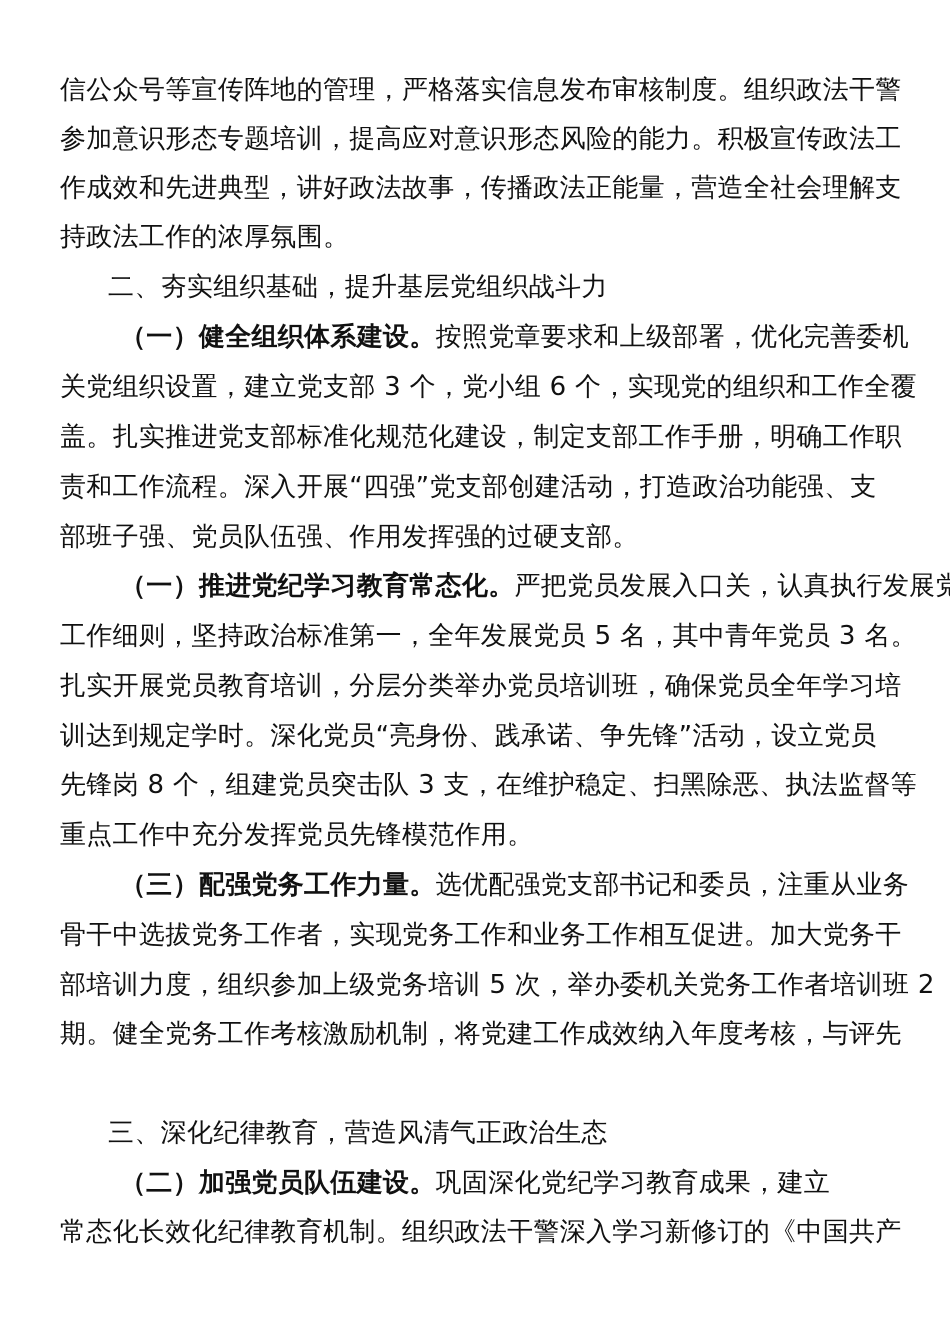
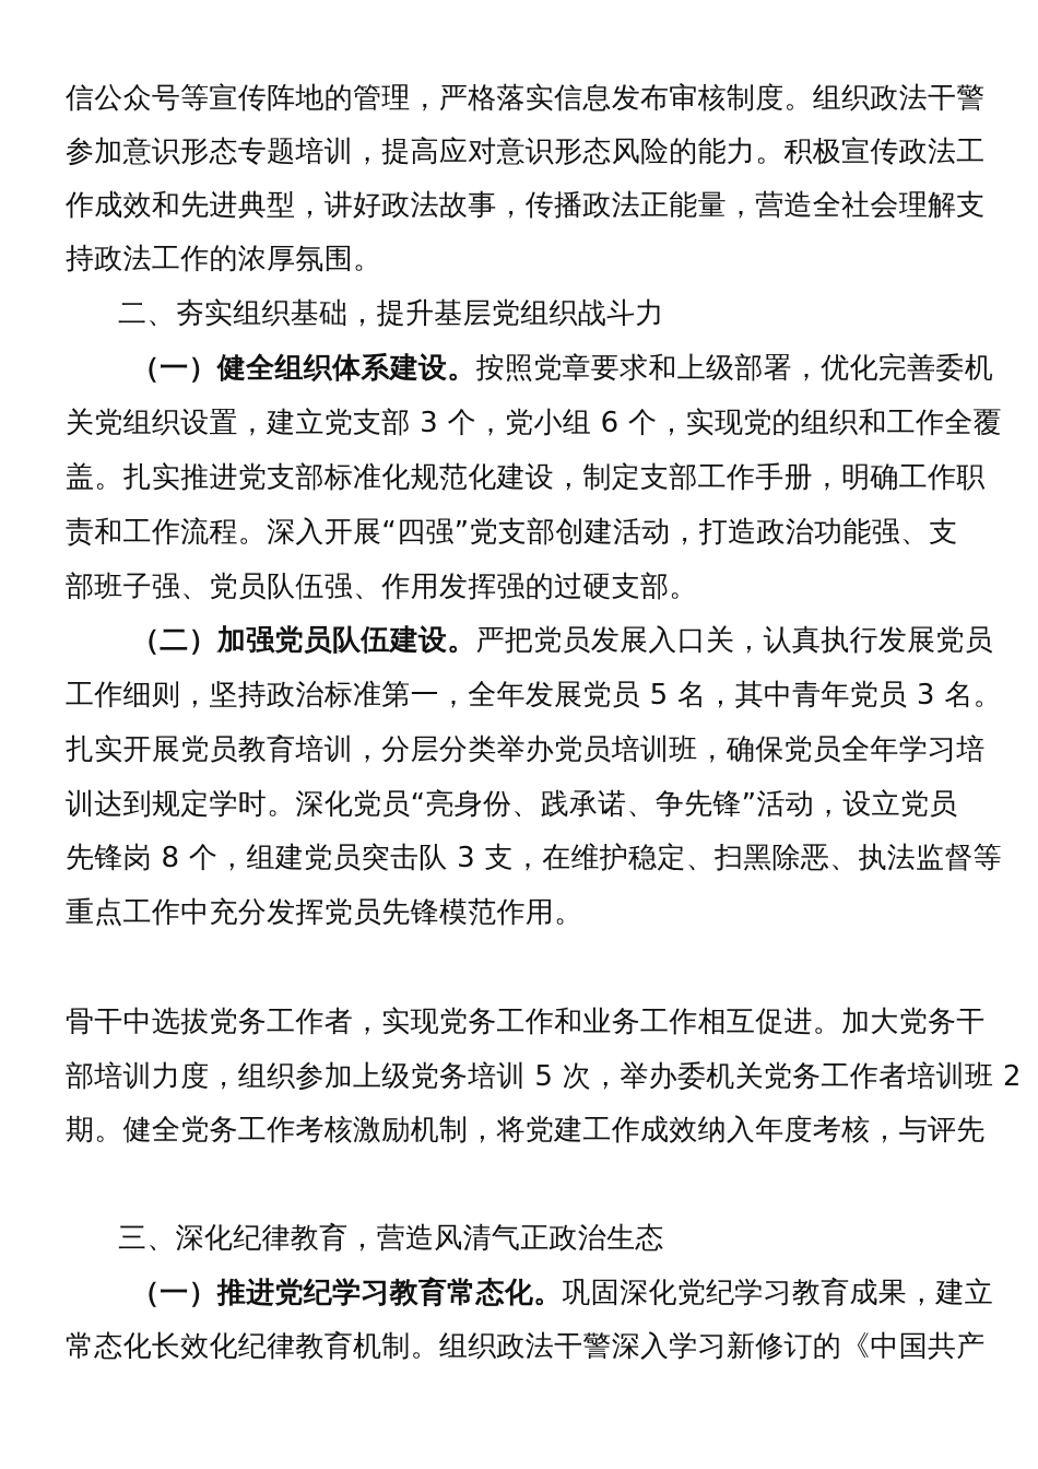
  信公众号等宣传阵地的管理，严格落实信息发布审核制度。组织政法干警
  参加意识形态专题培训，提高应对意识形态风险的能力。积极宣传政法工
  作成效和先进典型，讲好政法故事，传播政法正能量，营造全社会理解支
  持政法工作的浓厚氛围。
  二、夯实组织基础，提升基层党组织战斗力
  （一）健全组织体系建设。按照党章要求和上级部署，优化完善委机
  关党组织设置，建立党支部 3 个，党小组 6 个，实现党的组织和工作全覆
  盖。扎实推进党支部标准化规范化建设，制定支部工作手册，明确工作职
  责和工作流程。深入开展“四强”党支部创建活动，打造政治功能强、支
  部班子强、党员队伍强、作用发挥强的过硬支部。
- （一）推进党纪学习教育常态化。严把党员发展入口关，认真执行发展党
+ （二）加强党员队伍建设。严把党员发展入口关，认真执行发展党员
  工作细则，坚持政治标准第一，全年发展党员 5 名，其中青年党员 3 名。
  扎实开展党员教育培训，分层分类举办党员培训班，确保党员全年学习培
  训达到规定学时。深化党员“亮身份、践承诺、争先锋”活动，设立党员
  先锋岗 8 个，组建党员突击队 3 支，在维护稳定、扫黑除恶、执法监督等
  重点工作中充分发挥党员先锋模范作用。
- （三）配强党务工作力量。选优配强党支部书记和委员，注重从业务
  骨干中选拔党务工作者，实现党务工作和业务工作相互促进。加大党务干
  部培训力度，组织参加上级党务培训 5 次，举办委机关党务工作者培训班 2
  期。健全党务工作考核激励机制，将党建工作成效纳入年度考核，与评先
  三、深化纪律教育，营造风清气正政治生态
- （二）加强党员队伍建设。巩固深化党纪学习教育成果，建立
+ （一）推进党纪学习教育常态化。巩固深化党纪学习教育成果，建立
  常态化长效化纪律教育机制。组织政法干警深入学习新修订的《中国共产
